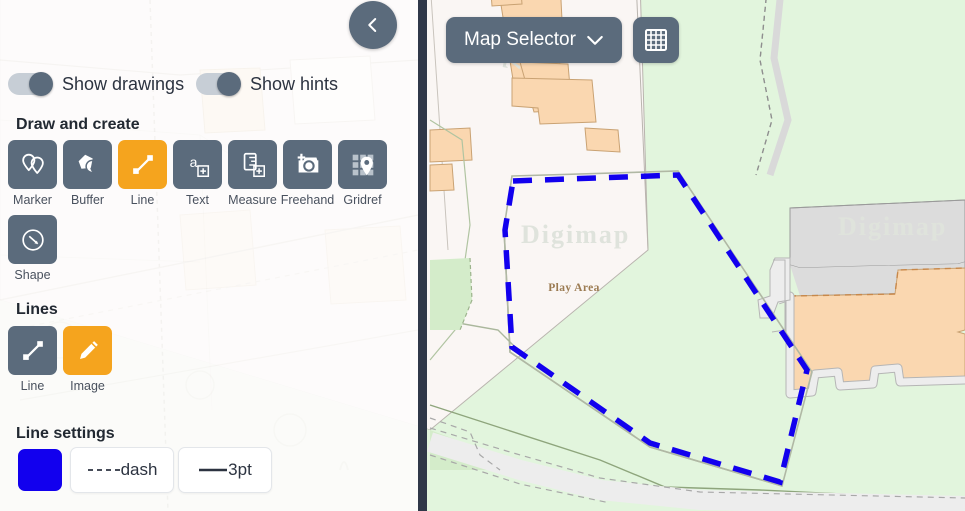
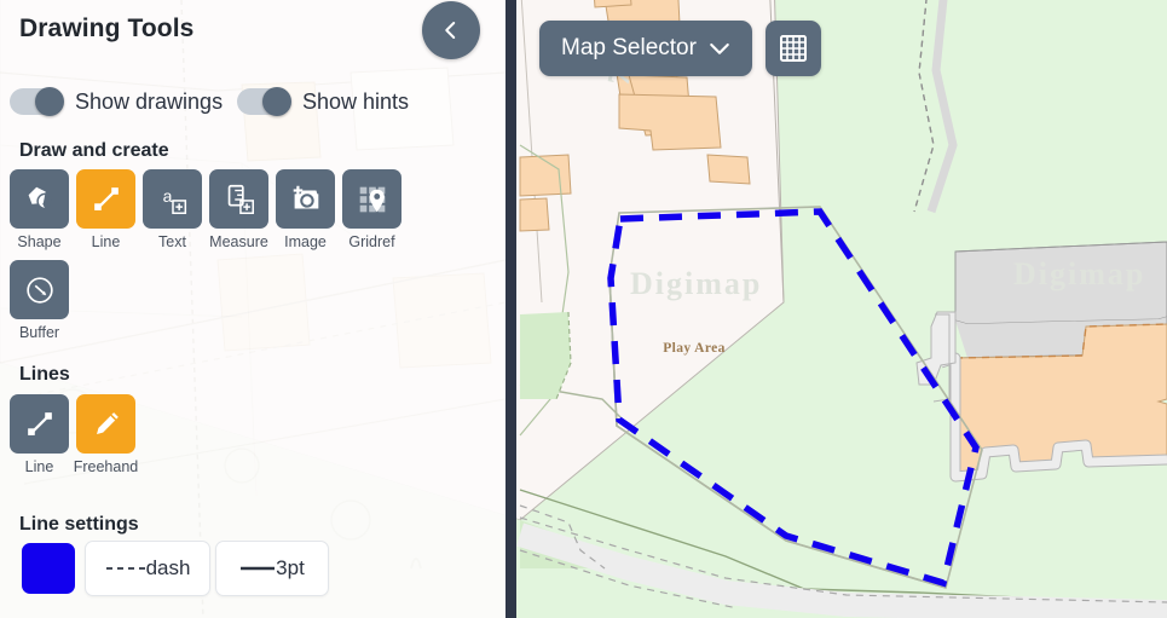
  Digimap
  Play Area
+ Drawing Tools
  Show drawings
  Show hints
  Draw and create
- Marker
- Buffer
+ Shape
  Line
  a
  Text
  Measure
- Freehand
+ Image
  Gridref
- Shape
+ Buffer
  Lines
  Line
- Image
+ Freehand
  Line settings
  dash
  3pt
  Map Selector
